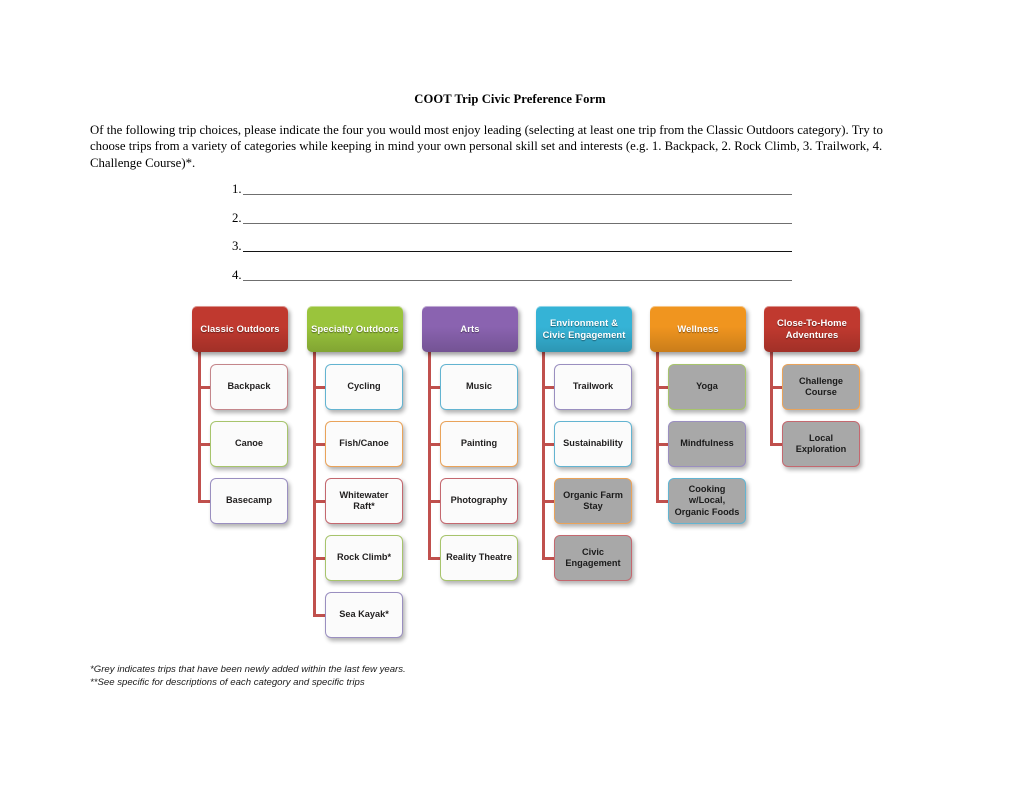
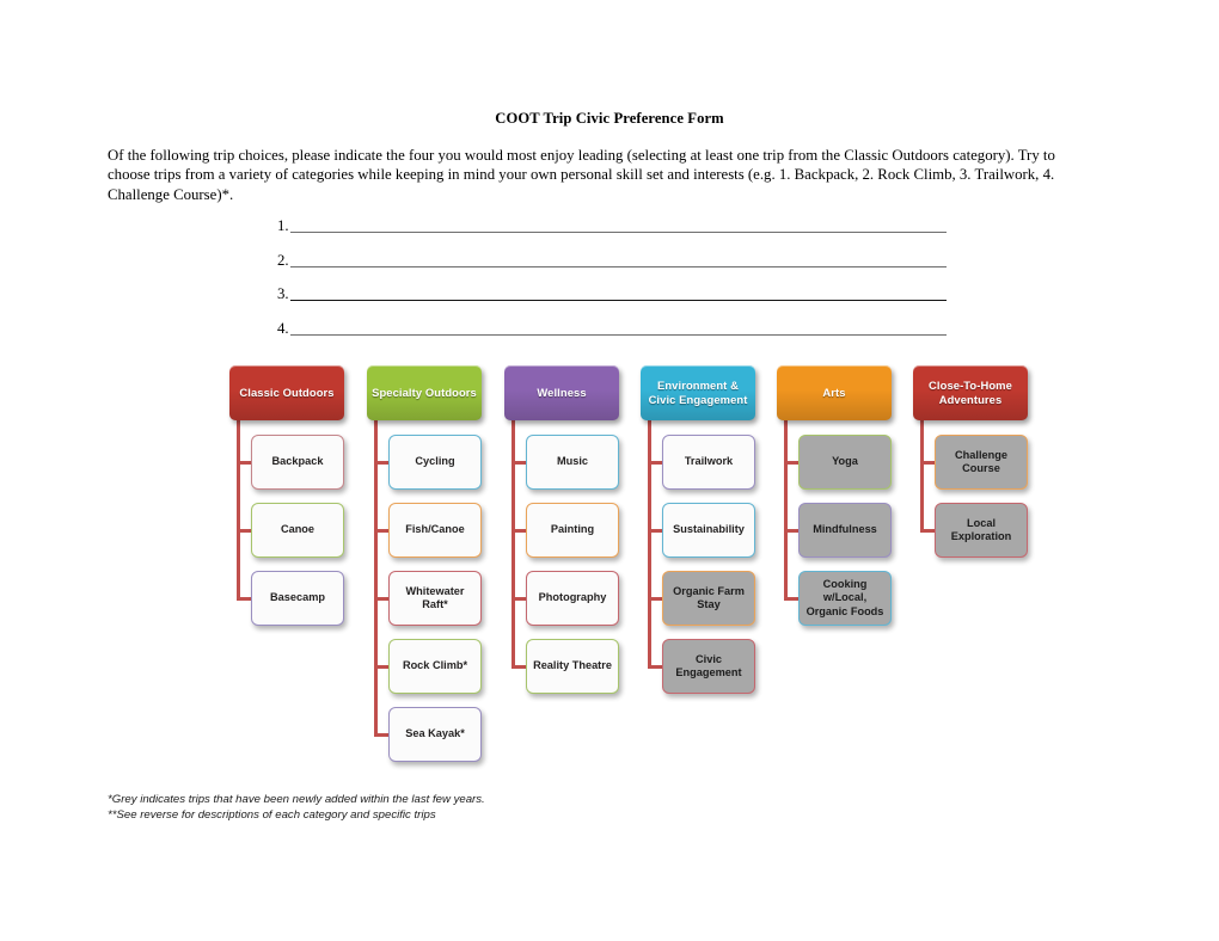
  COOT Trip Civic Preference Form
  Of the following trip choices, please indicate the four you would most enjoy leading (selecting at least one trip from the Classic Outdoors category). Try to choose trips from a variety of categories while keeping in mind your own personal skill set and interests (e.g. 1. Backpack, 2. Rock Climb, 3. Trailwork, 4. Challenge Course)*.
  1.
  2.
  3.
  4.
  Classic Outdoors
  Backpack
  Canoe
  Basecamp
  Specialty Outdoors
  Cycling
  Fish/Canoe
  Whitewater Raft*
  Rock Climb*
  Sea Kayak*
- Arts
+ Wellness
  Music
  Painting
  Photography
  Reality Theatre
  Environment & Civic Engagement
  Trailwork
  Sustainability
  Organic Farm Stay
  Civic Engagement
- Wellness
+ Arts
  Yoga
  Mindfulness
  Cooking w/Local, Organic Foods
  Close-To-Home Adventures
  Challenge Course
  Local Exploration
  *Grey indicates trips that have been newly added within the last few years.
- **See specific for descriptions of each category and specific trips
+ **See reverse for descriptions of each category and specific trips
